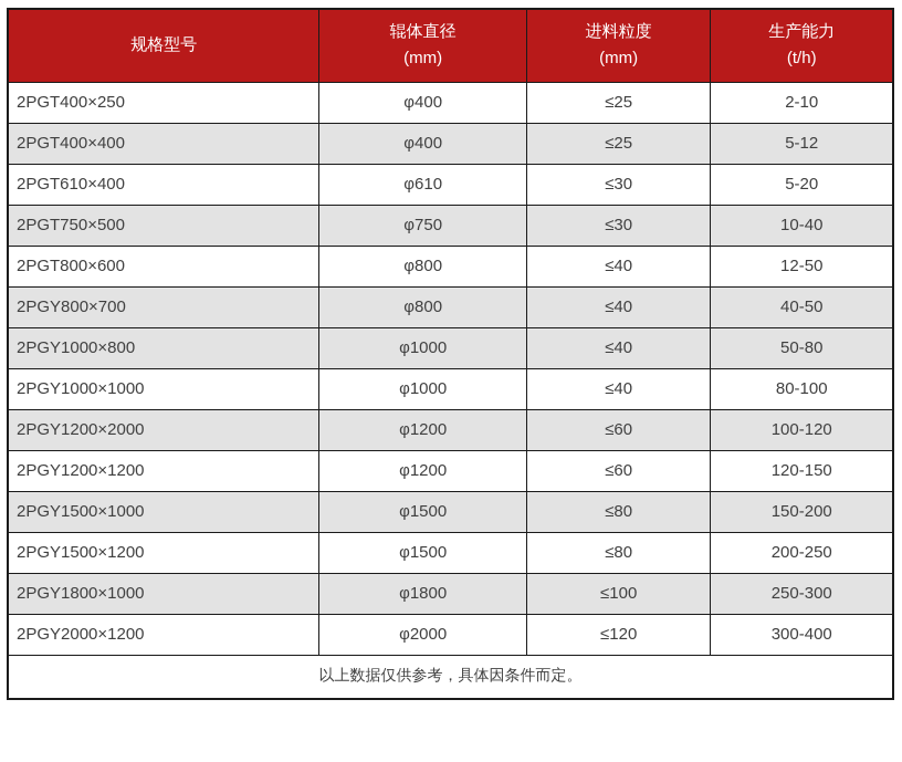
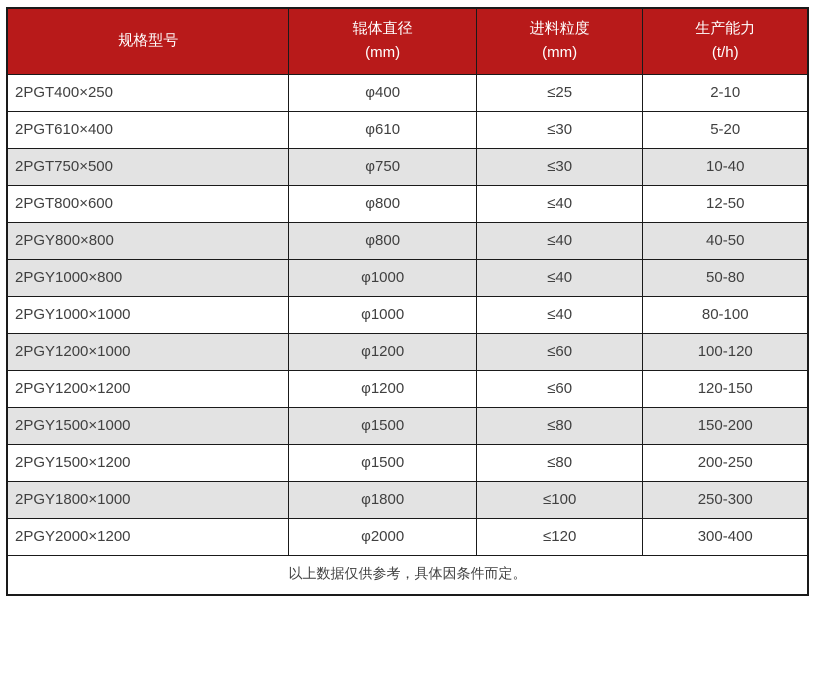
  规格型号	辊体直径 (mm)	进料粒度 (mm)	生产能力 (t/h)
  2PGT400×250	φ400	≤25	2-10
- 2PGT400×400	φ400	≤25	5-12
  2PGT610×400	φ610	≤30	5-20
  2PGT750×500	φ750	≤30	10-40
  2PGT800×600	φ800	≤40	12-50
- 2PGY800×700	φ800	≤40	40-50
+ 2PGY800×800	φ800	≤40	40-50
  2PGY1000×800	φ1000	≤40	50-80
  2PGY1000×1000	φ1000	≤40	80-100
- 2PGY1200×2000	φ1200	≤60	100-120
+ 2PGY1200×1000	φ1200	≤60	100-120
  2PGY1200×1200	φ1200	≤60	120-150
  2PGY1500×1000	φ1500	≤80	150-200
  2PGY1500×1200	φ1500	≤80	200-250
  2PGY1800×1000	φ1800	≤100	250-300
  2PGY2000×1200	φ2000	≤120	300-400
  以上数据仅供参考，具体因条件而定。
